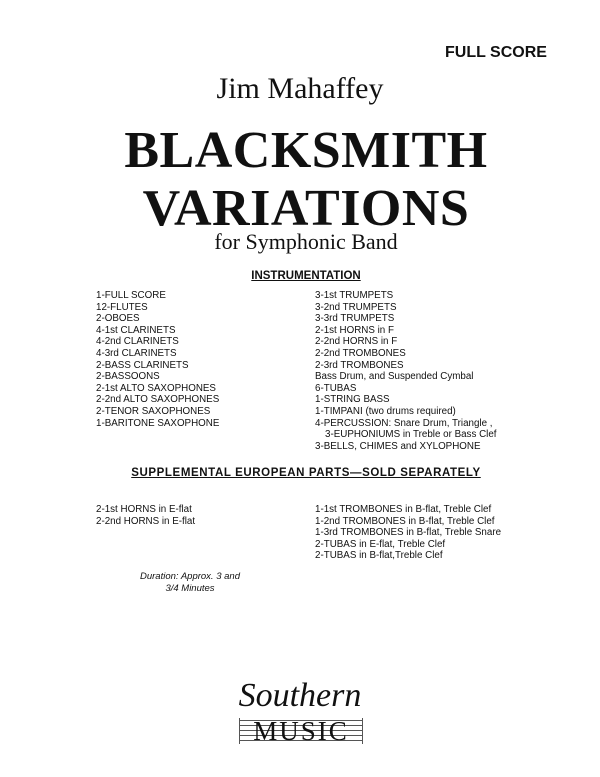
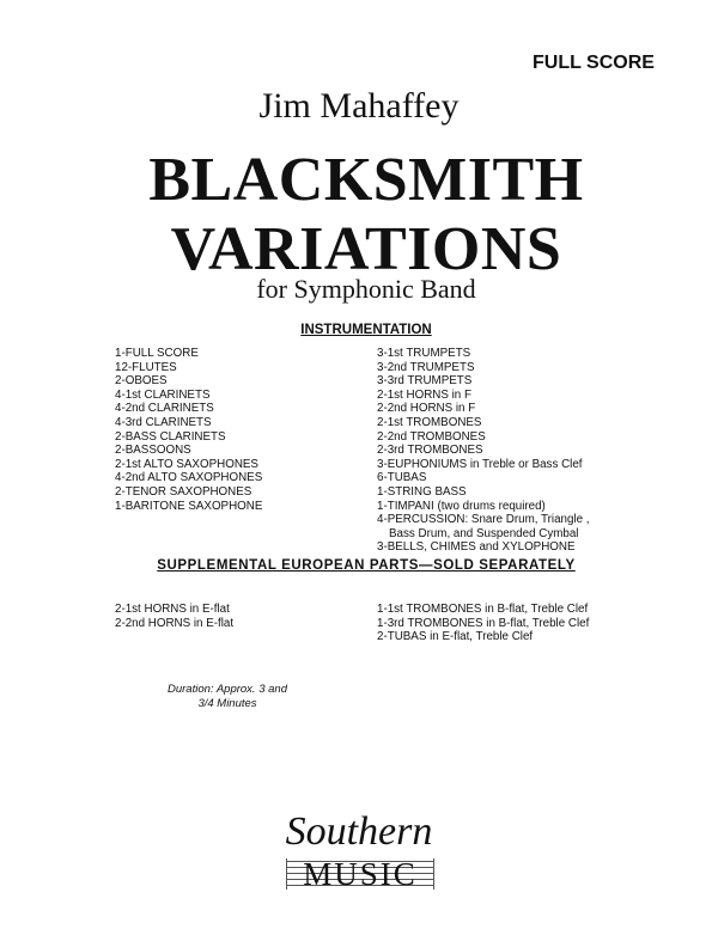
  FULL SCORE
  Jim Mahaffey
  BLACKSMITH
  VARIATIONS
  for Symphonic Band
  INSTRUMENTATION
  1-FULL SCORE
  12-FLUTES
  2-OBOES
  4-1st CLARINETS
  4-2nd CLARINETS
  4-3rd CLARINETS
  2-BASS CLARINETS
  2-BASSOONS
  2-1st ALTO SAXOPHONES
- 2-2nd ALTO SAXOPHONES
+ 4-2nd ALTO SAXOPHONES
  2-TENOR SAXOPHONES
  1-BARITONE SAXOPHONE
  3-1st TRUMPETS
  3-2nd TRUMPETS
  3-3rd TRUMPETS
  2-1st HORNS in F
  2-2nd HORNS in F
+ 2-1st TROMBONES
  2-2nd TROMBONES
  2-3rd TROMBONES
- Bass Drum, and Suspended Cymbal
+ 3-EUPHONIUMS in Treble or Bass Clef
  6-TUBAS
  1-STRING BASS
  1-TIMPANI (two drums required)
  4-PERCUSSION: Snare Drum, Triangle ,
- 3-EUPHONIUMS in Treble or Bass Clef
+ Bass Drum, and Suspended Cymbal
  3-BELLS, CHIMES and XYLOPHONE
  SUPPLEMENTAL EUROPEAN PARTS—SOLD SEPARATELY
  2-1st HORNS in E-flat
  2-2nd HORNS in E-flat
  1-1st TROMBONES in B-flat, Treble Clef
- 1-2nd TROMBONES in B-flat, Treble Clef
- 1-3rd TROMBONES in B-flat, Treble Snare
+ 1-3rd TROMBONES in B-flat, Treble Clef
  2-TUBAS in E-flat, Treble Clef
- 2-TUBAS in B-flat,Treble Clef
  Duration: Approx. 3 and
  3/4 Minutes
  Southern
  MUSIC
